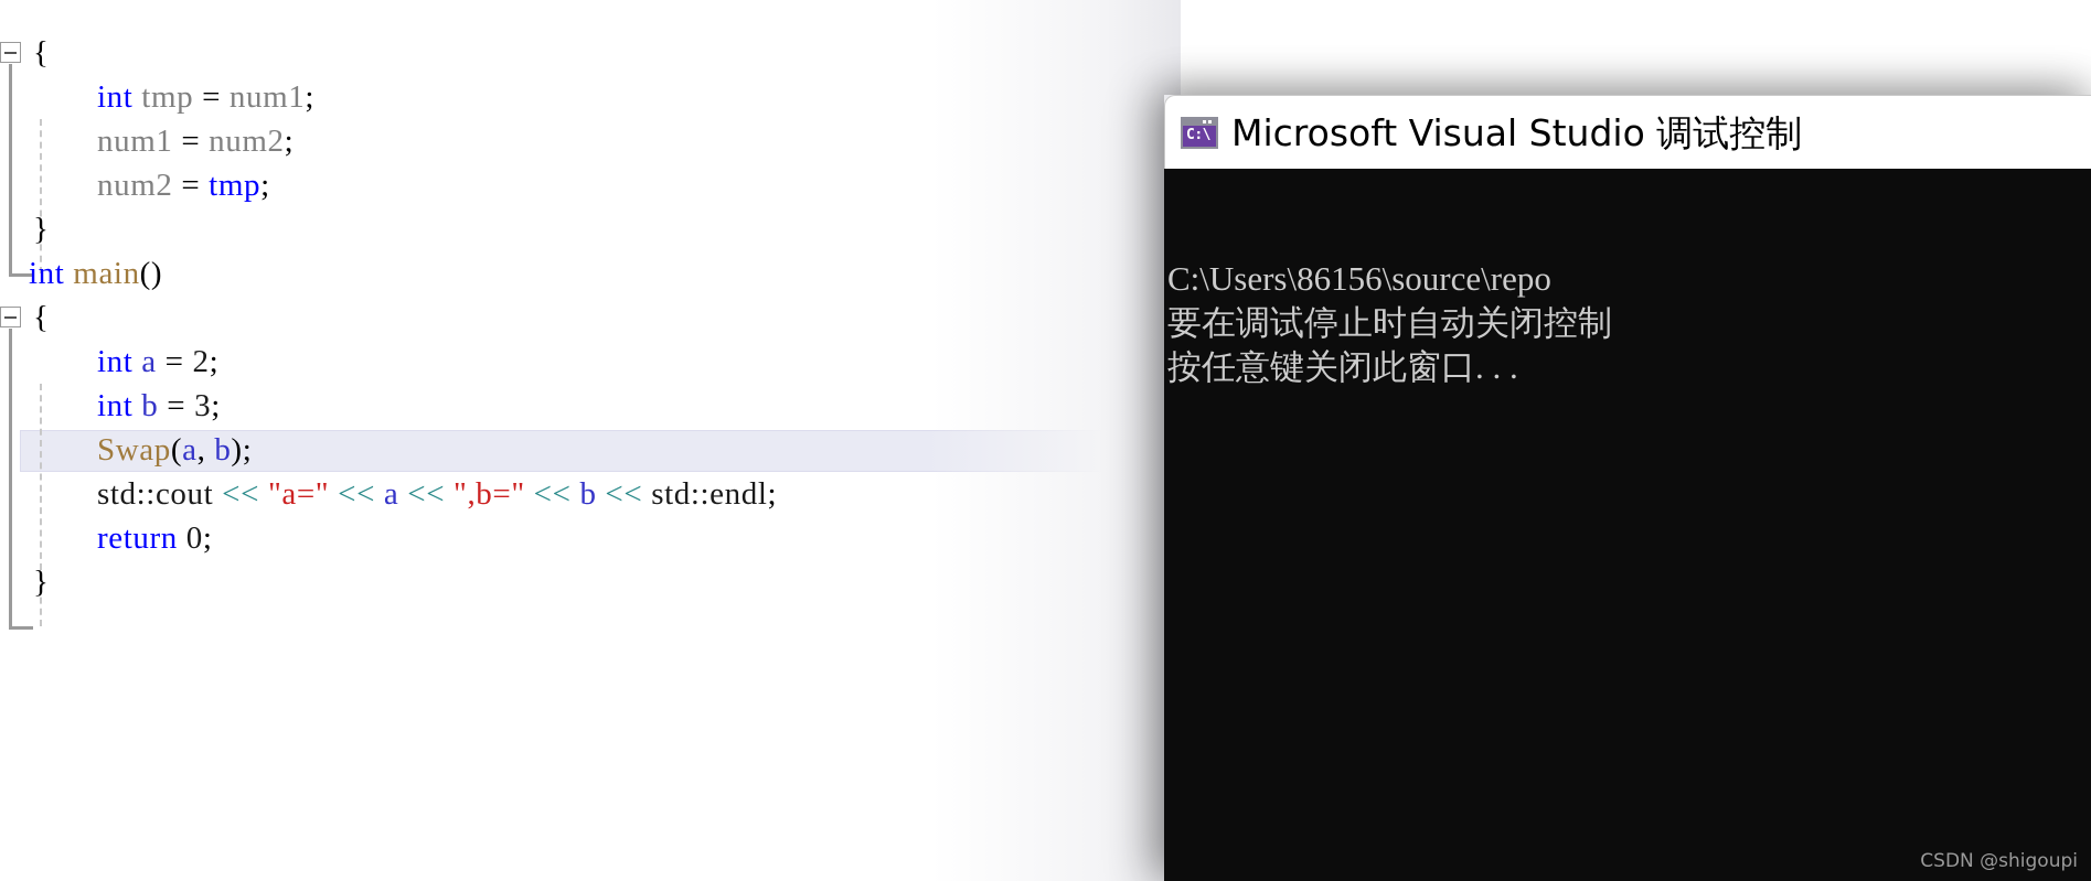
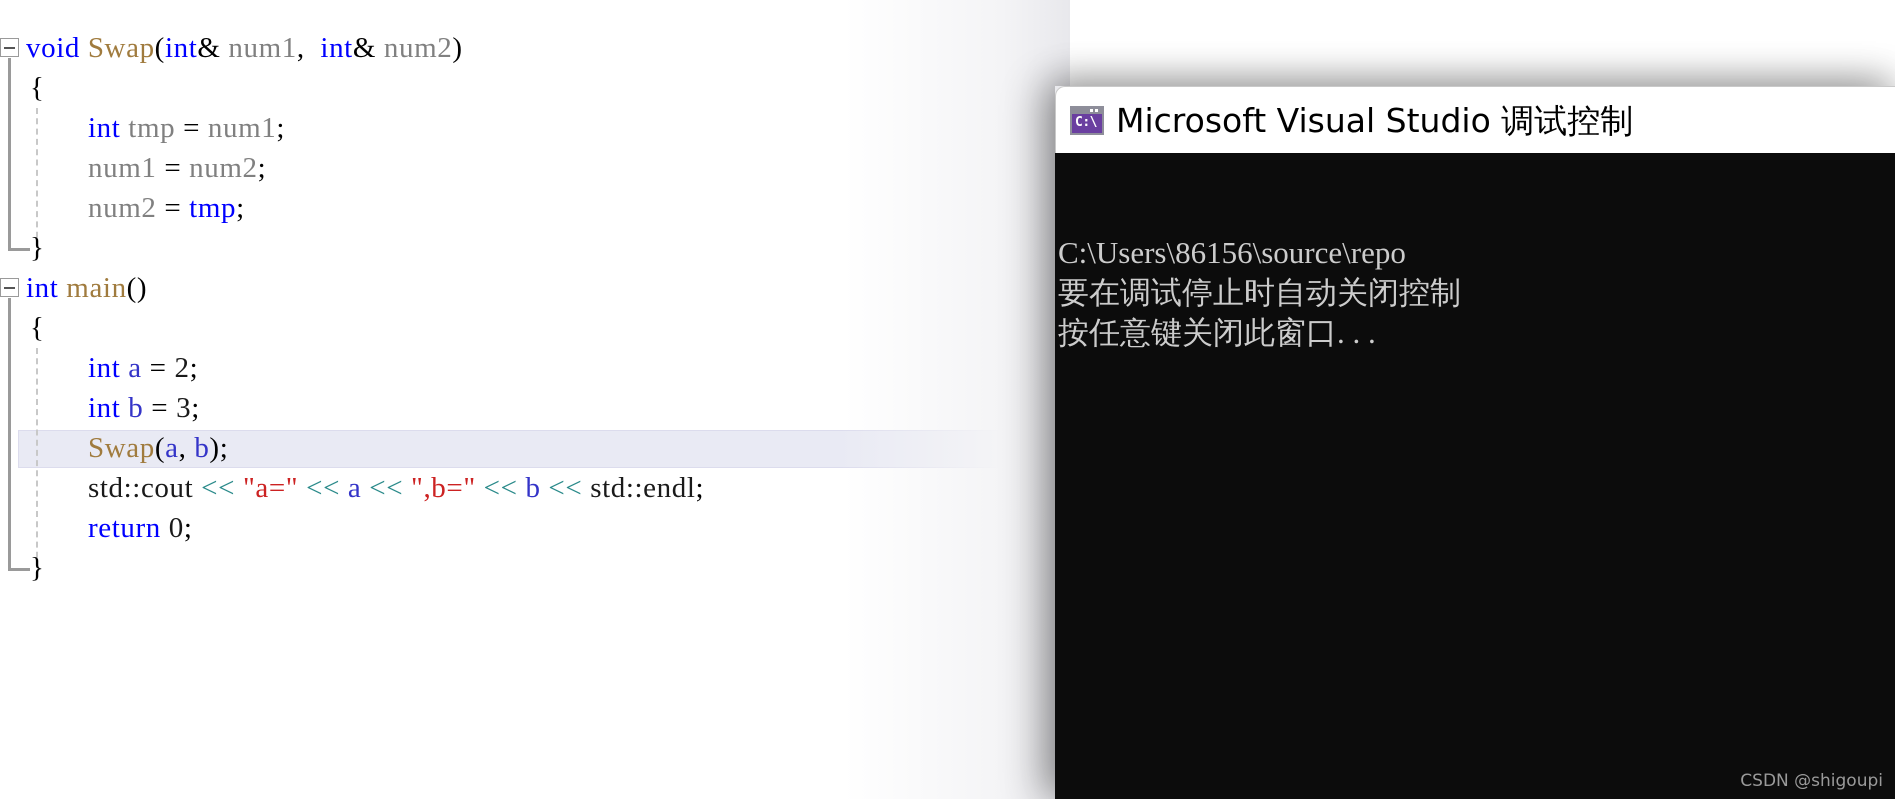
+ void Swap(int& num1, int& num2)
  {
  int tmp = num1;
  num1 = num2;
  num2 = tmp;
  }
  int main()
  {
  int a = 2;
  int b = 3;
  Swap(a, b);
  std::cout << "a=" << a << ",b=" << b << std::endl;
  return 0;
  }
  C:\
  Microsoft Visual Studio 调试控制
  C:\Users\86156\source\repo
  要在调试停止时自动关闭控制
  按任意键关闭此窗口. . .
  CSDN @shigoupi
